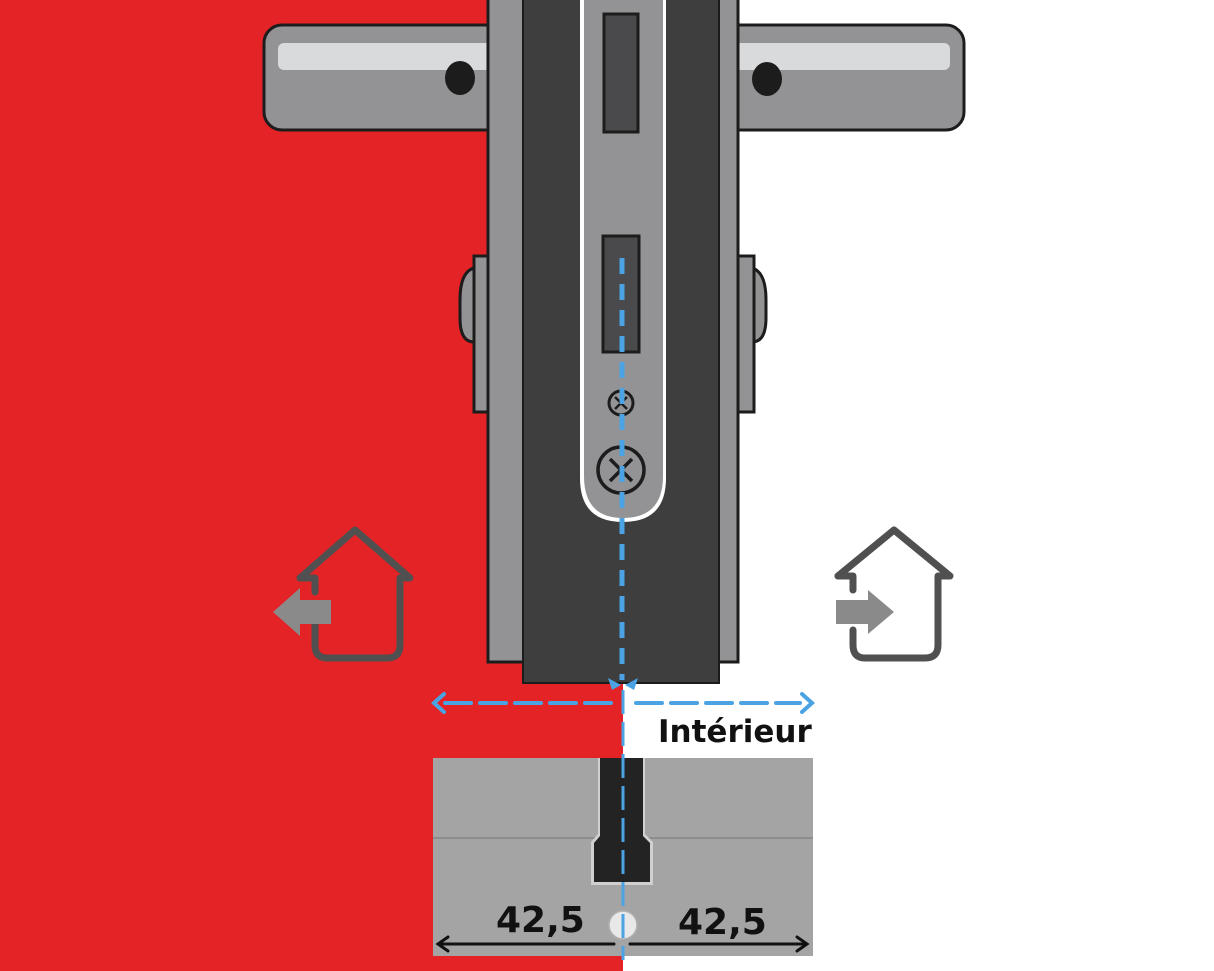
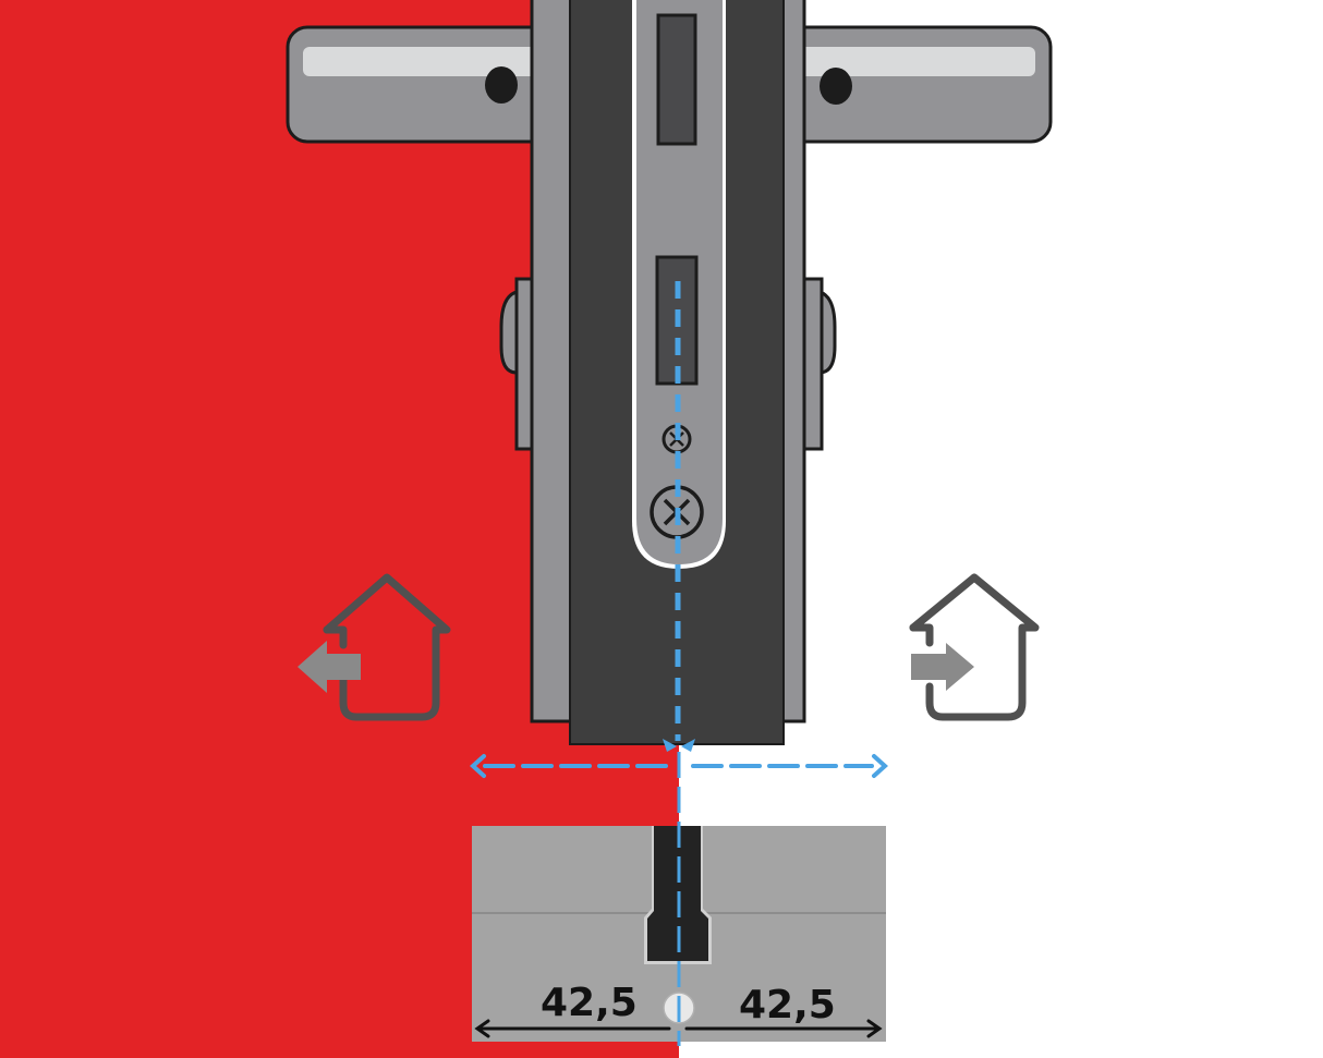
- Intérieur
  42,5
  42,5
